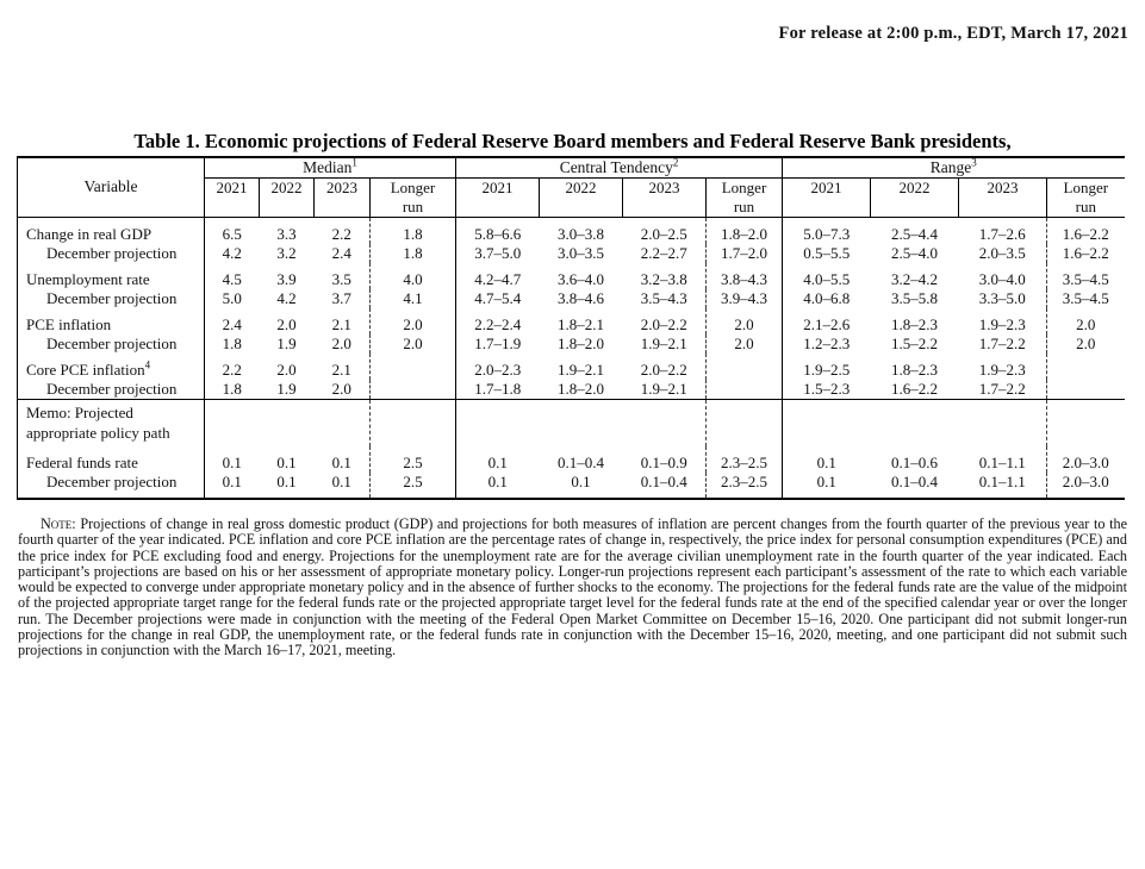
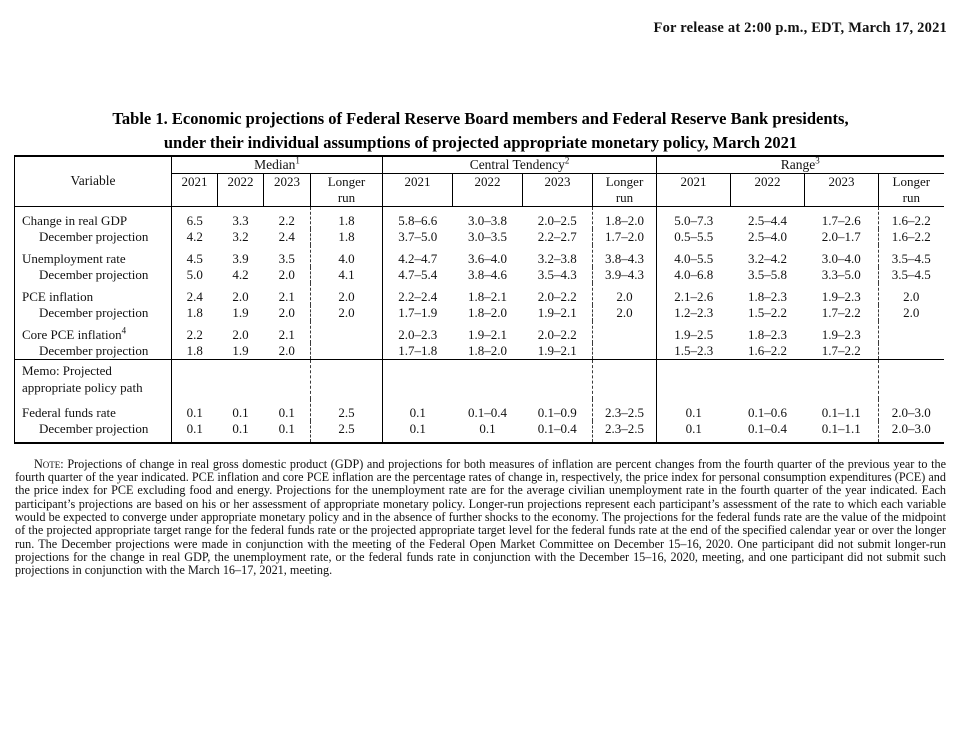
  For release at 2:00 p.m., EDT, March 17, 2021
  Table 1. Economic projections of Federal Reserve Board members and Federal Reserve Bank presidents,
+ under their individual assumptions of projected appropriate monetary policy, March 2021
  Variable	Median1	Central Tendency2	Range3
  2021	2022	2023	Longerrun	2021	2022	2023	Longerrun	2021	2022	2023	Longerrun
  Change in real GDP	6.5	3.3	2.2	1.8	5.8–6.6	3.0–3.8	2.0–2.5	1.8–2.0	5.0–7.3	2.5–4.4	1.7–2.6	1.6–2.2
- December projection	4.2	3.2	2.4	1.8	3.7–5.0	3.0–3.5	2.2–2.7	1.7–2.0	0.5–5.5	2.5–4.0	2.0–3.5	1.6–2.2
+ December projection	4.2	3.2	2.4	1.8	3.7–5.0	3.0–3.5	2.2–2.7	1.7–2.0	0.5–5.5	2.5–4.0	2.0–1.7	1.6–2.2
  Unemployment rate	4.5	3.9	3.5	4.0	4.2–4.7	3.6–4.0	3.2–3.8	3.8–4.3	4.0–5.5	3.2–4.2	3.0–4.0	3.5–4.5
- December projection	5.0	4.2	3.7	4.1	4.7–5.4	3.8–4.6	3.5–4.3	3.9–4.3	4.0–6.8	3.5–5.8	3.3–5.0	3.5–4.5
+ December projection	5.0	4.2	2.0	4.1	4.7–5.4	3.8–4.6	3.5–4.3	3.9–4.3	4.0–6.8	3.5–5.8	3.3–5.0	3.5–4.5
  PCE inflation	2.4	2.0	2.1	2.0	2.2–2.4	1.8–2.1	2.0–2.2	2.0	2.1–2.6	1.8–2.3	1.9–2.3	2.0
  December projection	1.8	1.9	2.0	2.0	1.7–1.9	1.8–2.0	1.9–2.1	2.0	1.2–2.3	1.5–2.2	1.7–2.2	2.0
  Core PCE inflation4	2.2	2.0	2.1		2.0–2.3	1.9–2.1	2.0–2.2		1.9–2.5	1.8–2.3	1.9–2.3
  December projection	1.8	1.9	2.0		1.7–1.8	1.8–2.0	1.9–2.1		1.5–2.3	1.6–2.2	1.7–2.2
  Memo: Projectedappropriate policy path
  Federal funds rate	0.1	0.1	0.1	2.5	0.1	0.1–0.4	0.1–0.9	2.3–2.5	0.1	0.1–0.6	0.1–1.1	2.0–3.0
  December projection	0.1	0.1	0.1	2.5	0.1	0.1	0.1–0.4	2.3–2.5	0.1	0.1–0.4	0.1–1.1	2.0–3.0
  Note: Projections of change in real gross domestic product (GDP) and projections for both measures of inflation are percent changes from the fourth quarter of the previous year to the fourth quarter of the year indicated. PCE inflation and core PCE inflation are the percentage rates of change in, respectively, the price index for personal consumption expenditures (PCE) and the price index for PCE excluding food and energy. Projections for the unemployment rate are for the average civilian unemployment rate in the fourth quarter of the year indicated. Each participant’s projections are based on his or her assessment of appropriate monetary policy. Longer-run projections represent each participant’s assessment of the rate to which each variable would be expected to converge under appropriate monetary policy and in the absence of further shocks to the economy. The projections for the federal funds rate are the value of the midpoint of the projected appropriate target range for the federal funds rate or the projected appropriate target level for the federal funds rate at the end of the specified calendar year or over the longer run. The December projections were made in conjunction with the meeting of the Federal Open Market Committee on December 15–16, 2020. One participant did not submit longer-run projections for the change in real GDP, the unemployment rate, or the federal funds rate in conjunction with the December 15–16, 2020, meeting, and one participant did not submit such projections in conjunction with the March 16–17, 2021, meeting.
